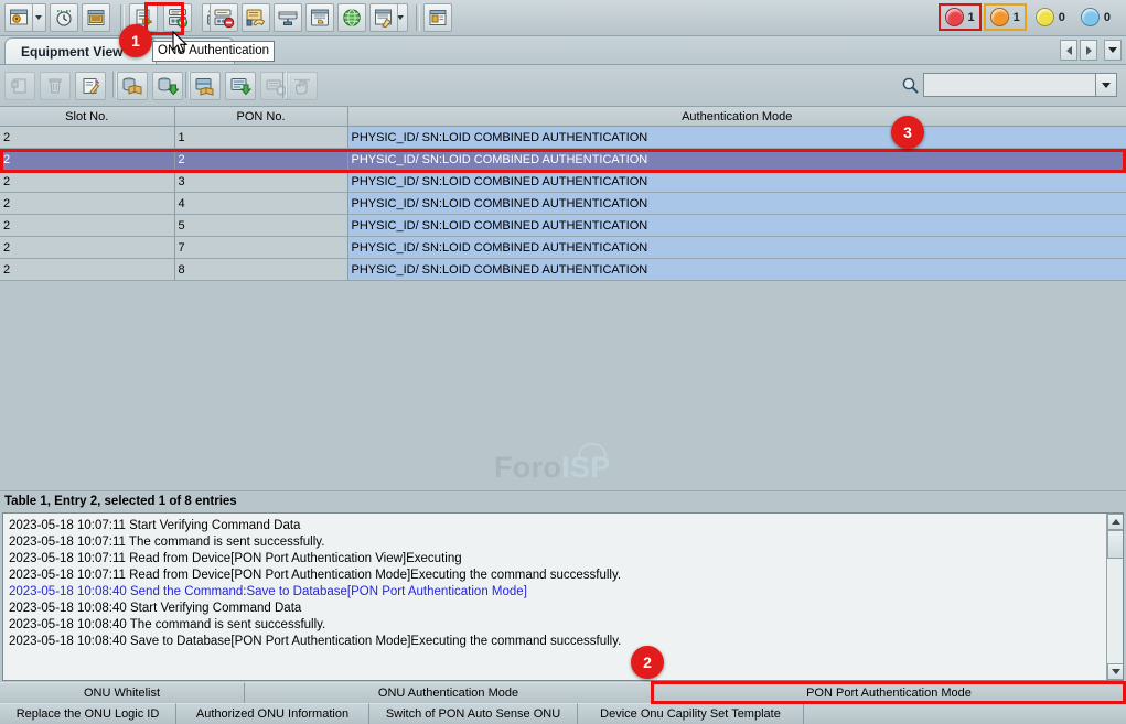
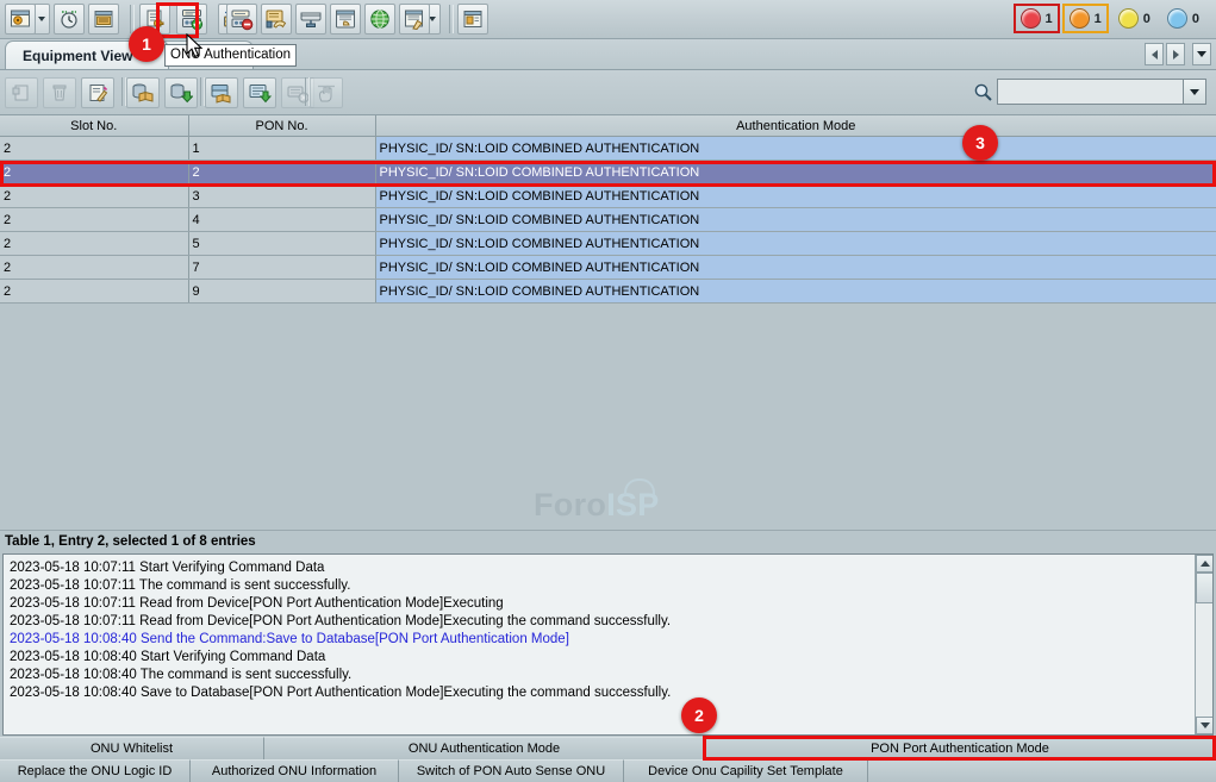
  1
  1
  0
  0
  Equipment View
  ON Authentication
  Slot No.	PON No.	Authentication Mode
  2	1	PHYSIC_ID/ SN:LOID COMBINED AUTHENTICATION
  2	2	PHYSIC_ID/ SN:LOID COMBINED AUTHENTICATION
  2	3	PHYSIC_ID/ SN:LOID COMBINED AUTHENTICATION
  2	4	PHYSIC_ID/ SN:LOID COMBINED AUTHENTICATION
  2	5	PHYSIC_ID/ SN:LOID COMBINED AUTHENTICATION
  2	7	PHYSIC_ID/ SN:LOID COMBINED AUTHENTICATION
- 2	8	PHYSIC_ID/ SN:LOID COMBINED AUTHENTICATION
+ 2	9	PHYSIC_ID/ SN:LOID COMBINED AUTHENTICATION
  Table 1, Entry 2, selected 1 of 8 entries
  2023-05-18 10:07:11 Start Verifying Command Data
  2023-05-18 10:07:11 The command is sent successfully.
- 2023-05-18 10:07:11 Read from Device[PON Port Authentication View]Executing
+ 2023-05-18 10:07:11 Read from Device[PON Port Authentication Mode]Executing
  2023-05-18 10:07:11 Read from Device[PON Port Authentication Mode]Executing the command successfully.
  2023-05-18 10:08:40 Send the Command:Save to Database[PON Port Authentication Mode]
  2023-05-18 10:08:40 Start Verifying Command Data
  2023-05-18 10:08:40 The command is sent successfully.
  2023-05-18 10:08:40 Save to Database[PON Port Authentication Mode]Executing the command successfully.
  ONU Whitelist
  ONU Authentication Mode
  PON Port Authentication Mode
  Replace the ONU Logic ID
  Authorized ONU Information
  Switch of PON Auto Sense ONU
  Device Onu Capility Set Template
  1
  3
  2
